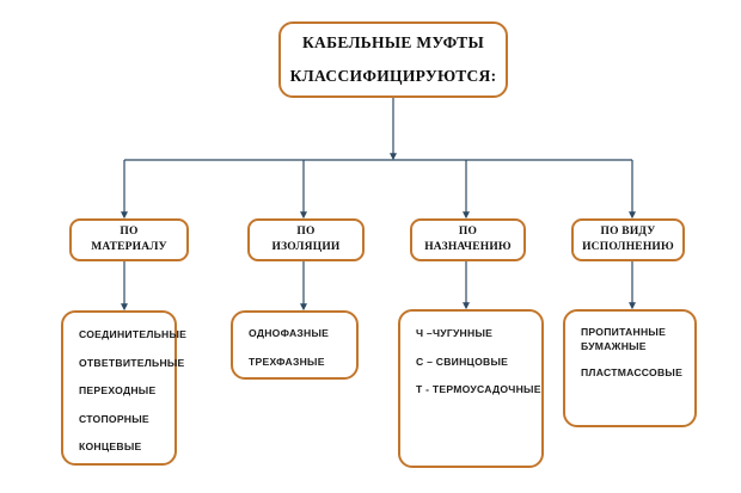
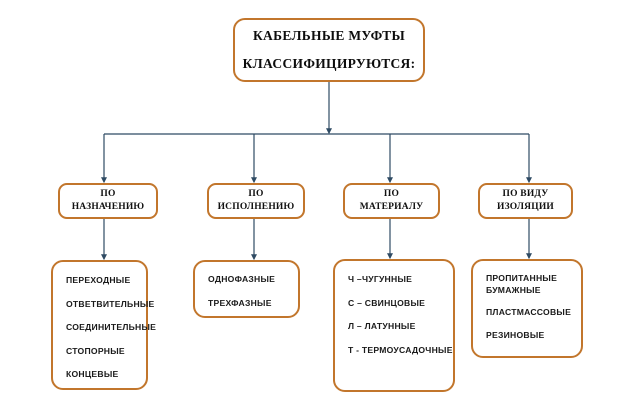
  КАБЕЛЬНЫЕ МУФТЫ
  КЛАССИФИЦИРУЮТСЯ:
  ПО
- МАТЕРИАЛУ
+ НАЗНАЧЕНИЮ
  ПО
- ИЗОЛЯЦИИ
+ ИСПОЛНЕНИЮ
  ПО
- НАЗНАЧЕНИЮ
+ МАТЕРИАЛУ
  ПО ВИДУ
- ИСПОЛНЕНИЮ
+ ИЗОЛЯЦИИ
- СОЕДИНИТЕЛЬНЫЕ
+ ПЕРЕХОДНЫЕ
  ОТВЕТВИТЕЛЬНЫЕ
- ПЕРЕХОДНЫЕ
+ СОЕДИНИТЕЛЬНЫЕ
  СТОПОРНЫЕ
  КОНЦЕВЫЕ
  ОДНОФАЗНЫЕ
  ТРЕХФАЗНЫЕ
  Ч –ЧУГУННЫЕ
  С – СВИНЦОВЫЕ
+ Л – ЛАТУННЫЕ
  Т - ТЕРМОУСАДОЧНЫЕ
  ПРОПИТАННЫЕ
  БУМАЖНЫЕ
  ПЛАСТМАССОВЫЕ
+ РЕЗИНОВЫЕ
